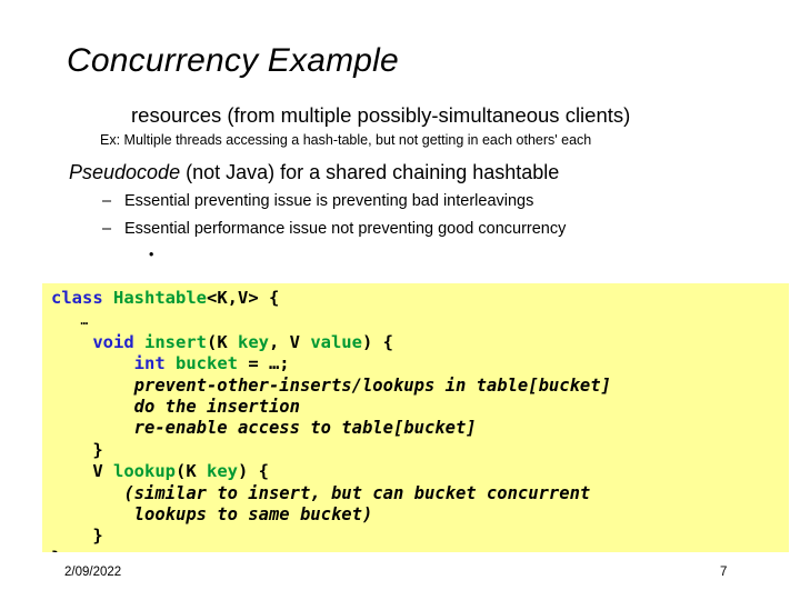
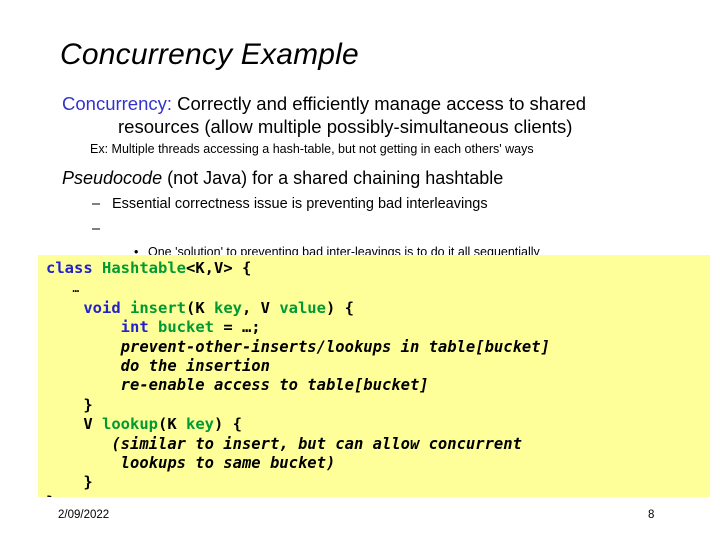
  Concurrency Example
+ Concurrency: Correctly and efficiently manage access to shared
- resources (from multiple possibly-simultaneous clients)
+ resources (allow multiple possibly-simultaneous clients)
- Ex: Multiple threads accessing a hash-table, but not getting in each others' each
+ Ex: Multiple threads accessing a hash-table, but not getting in each others' ways
  Pseudocode (not Java) for a shared chaining hashtable
  –
- Essential preventing issue is preventing bad interleavings
+ Essential correctness issue is preventing bad interleavings
  –
- Essential performance issue not preventing good concurrency
  •
+ One 'solution' to preventing bad inter-leavings is to do it all sequentially
- class Hashtable<K,V> { … void insert(K key, V value) { int bucket = …; prevent-other-inserts/lookups in table[bucket] do the insertion re-enable access to table[bucket] } V lookup(K key) { (similar to insert, but can bucket concurrent lookups to same bucket) }
+ class Hashtable<K,V> { … void insert(K key, V value) { int bucket = …; prevent-other-inserts/lookups in table[bucket] do the insertion re-enable access to table[bucket] } V lookup(K key) { (similar to insert, but can allow concurrent lookups to same bucket) }
  2/09/2022
- 7
+ 8
